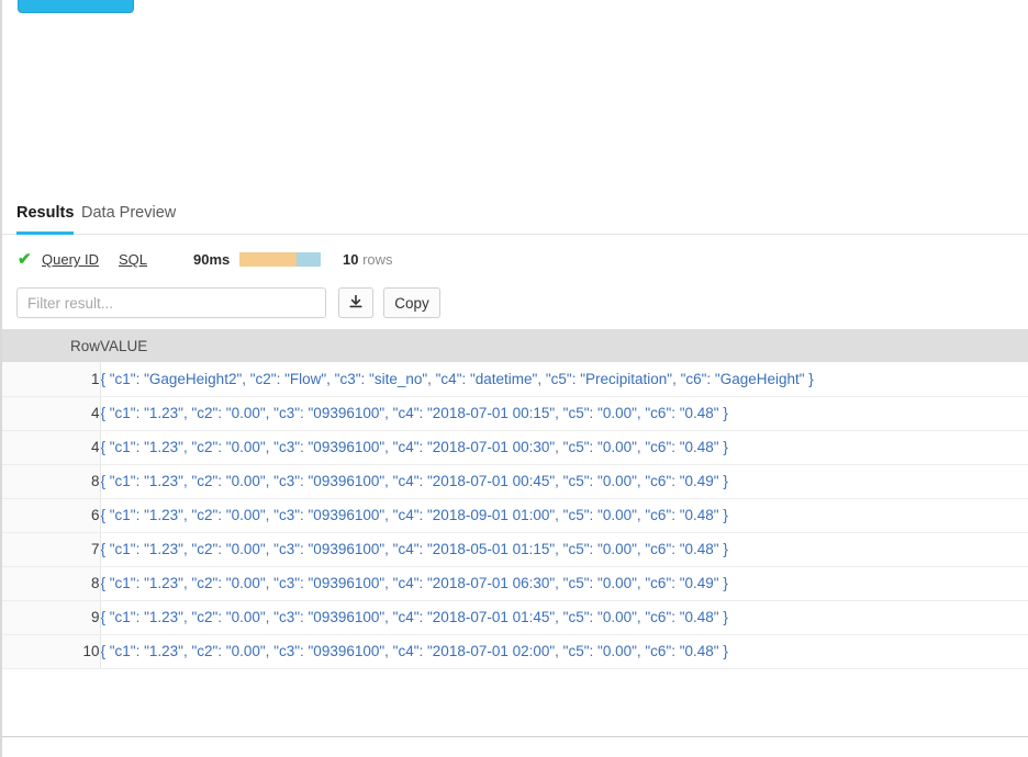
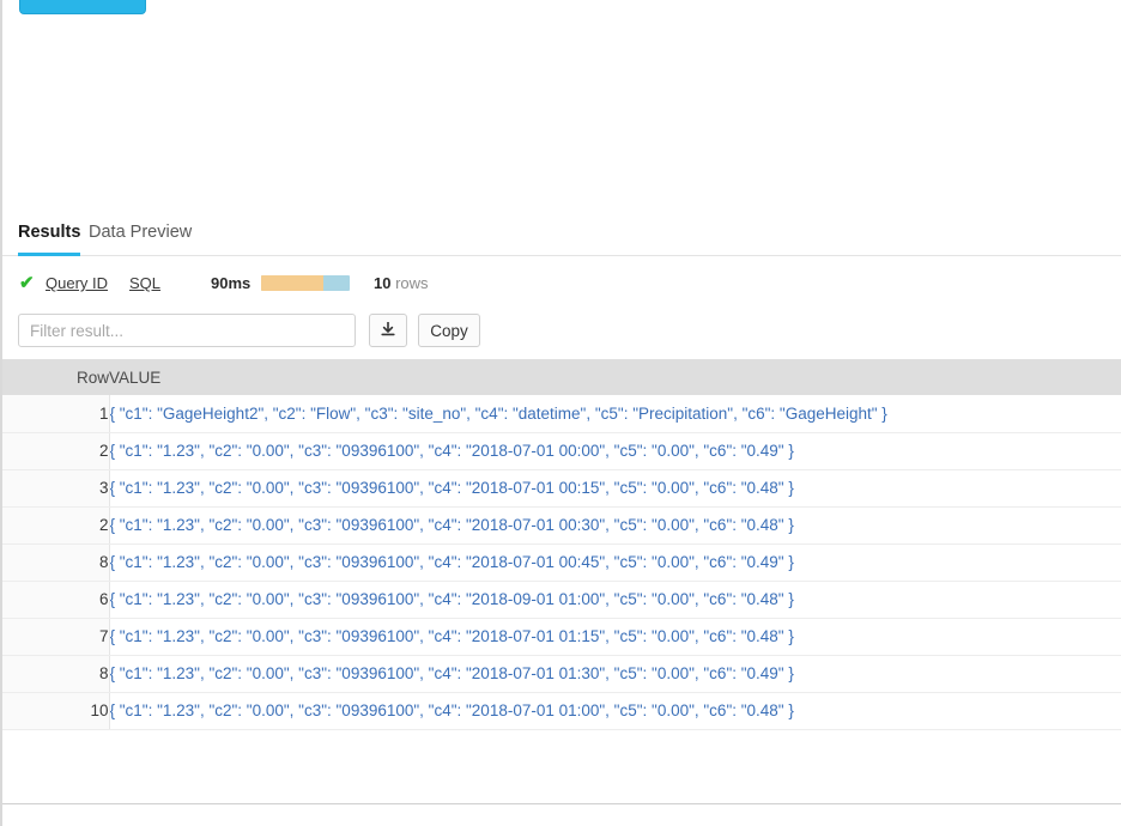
  Results
  Data Preview
  ✔
  Query ID
  SQL
  90ms
  10 rows
  Filter result...
  Copy
  Row	VALUE
  1	{ "c1": "GageHeight2", "c2": "Flow", "c3": "site_no", "c4": "datetime", "c5": "Precipitation", "c6": "GageHeight" }
+ 2	{ "c1": "1.23", "c2": "0.00", "c3": "09396100", "c4": "2018-07-01 00:00", "c5": "0.00", "c6": "0.49" }
- 4	{ "c1": "1.23", "c2": "0.00", "c3": "09396100", "c4": "2018-07-01 00:15", "c5": "0.00", "c6": "0.48" }
+ 3	{ "c1": "1.23", "c2": "0.00", "c3": "09396100", "c4": "2018-07-01 00:15", "c5": "0.00", "c6": "0.48" }
- 4	{ "c1": "1.23", "c2": "0.00", "c3": "09396100", "c4": "2018-07-01 00:30", "c5": "0.00", "c6": "0.48" }
+ 2	{ "c1": "1.23", "c2": "0.00", "c3": "09396100", "c4": "2018-07-01 00:30", "c5": "0.00", "c6": "0.48" }
  8	{ "c1": "1.23", "c2": "0.00", "c3": "09396100", "c4": "2018-07-01 00:45", "c5": "0.00", "c6": "0.49" }
  6	{ "c1": "1.23", "c2": "0.00", "c3": "09396100", "c4": "2018-09-01 01:00", "c5": "0.00", "c6": "0.48" }
- 7	{ "c1": "1.23", "c2": "0.00", "c3": "09396100", "c4": "2018-05-01 01:15", "c5": "0.00", "c6": "0.48" }
+ 7	{ "c1": "1.23", "c2": "0.00", "c3": "09396100", "c4": "2018-07-01 01:15", "c5": "0.00", "c6": "0.48" }
- 8	{ "c1": "1.23", "c2": "0.00", "c3": "09396100", "c4": "2018-07-01 06:30", "c5": "0.00", "c6": "0.49" }
+ 8	{ "c1": "1.23", "c2": "0.00", "c3": "09396100", "c4": "2018-07-01 01:30", "c5": "0.00", "c6": "0.49" }
- 9	{ "c1": "1.23", "c2": "0.00", "c3": "09396100", "c4": "2018-07-01 01:45", "c5": "0.00", "c6": "0.48" }
- 10	{ "c1": "1.23", "c2": "0.00", "c3": "09396100", "c4": "2018-07-01 02:00", "c5": "0.00", "c6": "0.48" }
+ 10	{ "c1": "1.23", "c2": "0.00", "c3": "09396100", "c4": "2018-07-01 01:00", "c5": "0.00", "c6": "0.48" }
